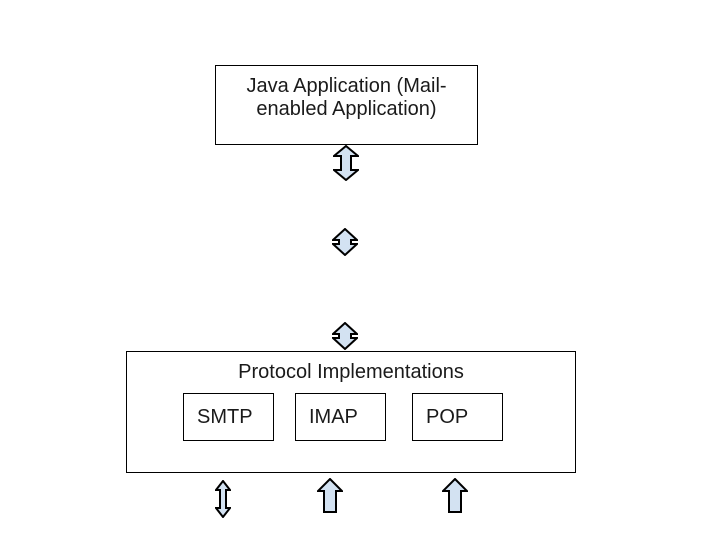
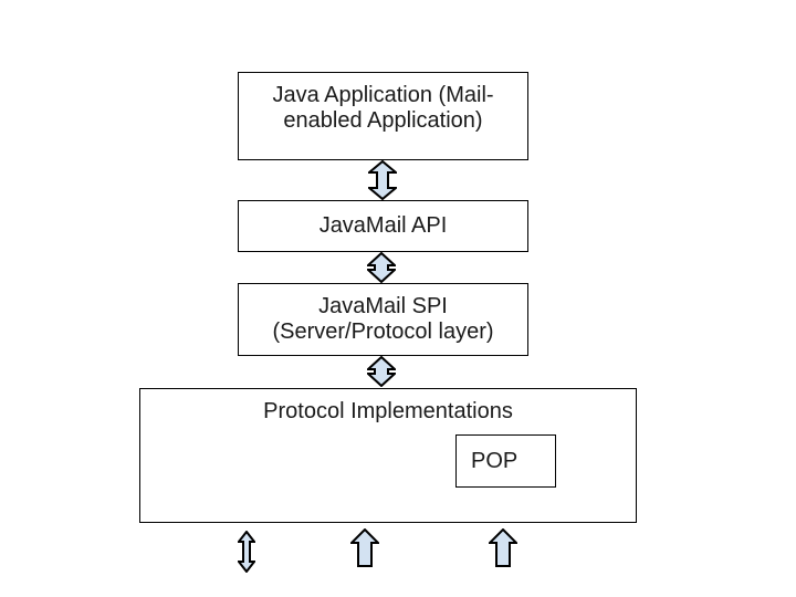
  Java Application (Mail-
  enabled Application)
+ JavaMail API
+ JavaMail SPI
+ (Server/Protocol layer)
  Protocol Implementations
- SMTP
- IMAP
  POP
